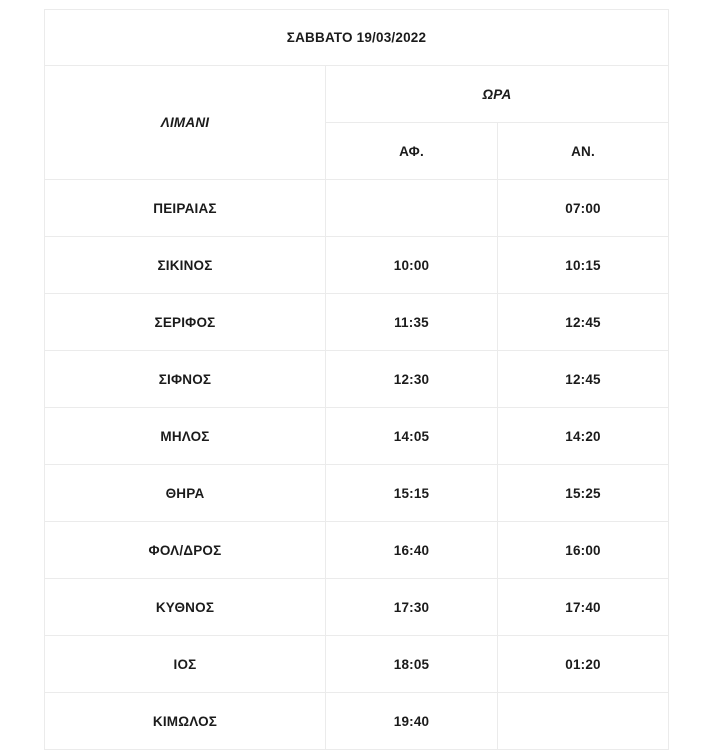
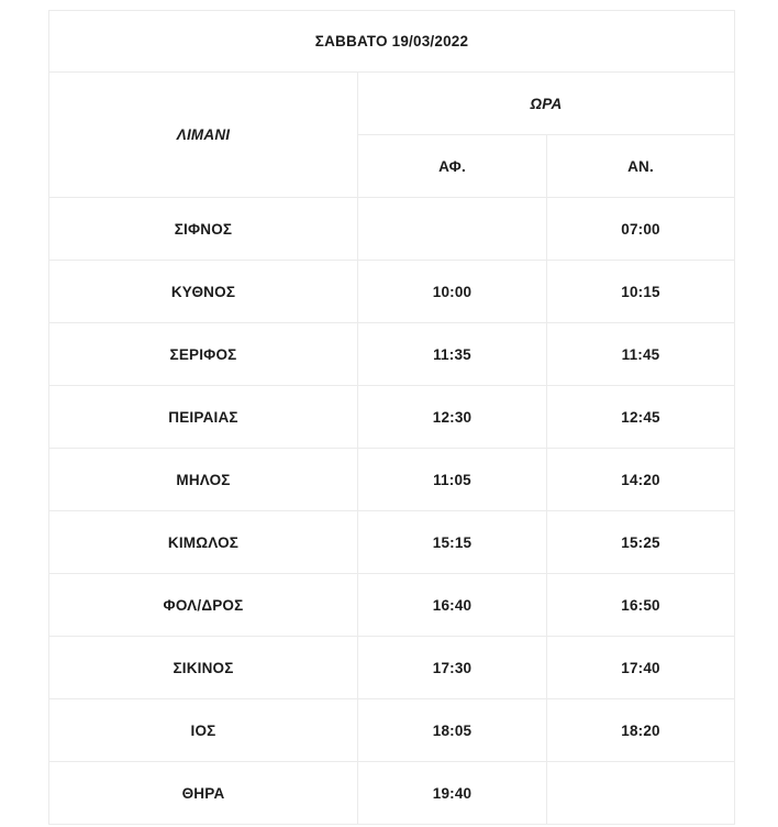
  ΣΑΒΒΑΤΟ 19/03/2022
  ΛΙΜΑΝΙ	ΩΡΑ
  ΑΦ.	ΑΝ.
- ΠΕΙΡΑΙΑΣ		07:00
+ ΣΙΦΝΟΣ		07:00
- ΣΙΚΙΝΟΣ	10:00	10:15
+ ΚΥΘΝΟΣ	10:00	10:15
- ΣΕΡΙΦΟΣ	11:35	12:45
+ ΣΕΡΙΦΟΣ	11:35	11:45
- ΣΙΦΝΟΣ	12:30	12:45
+ ΠΕΙΡΑΙΑΣ	12:30	12:45
- ΜΗΛΟΣ	14:05	14:20
+ ΜΗΛΟΣ	11:05	14:20
- ΘΗΡΑ	15:15	15:25
+ ΚΙΜΩΛΟΣ	15:15	15:25
- ΦΟΛ/ΔΡΟΣ	16:40	16:00
+ ΦΟΛ/ΔΡΟΣ	16:40	16:50
- ΚΥΘΝΟΣ	17:30	17:40
+ ΣΙΚΙΝΟΣ	17:30	17:40
- ΙΟΣ	18:05	01:20
+ ΙΟΣ	18:05	18:20
- ΚΙΜΩΛΟΣ	19:40
+ ΘΗΡΑ	19:40
